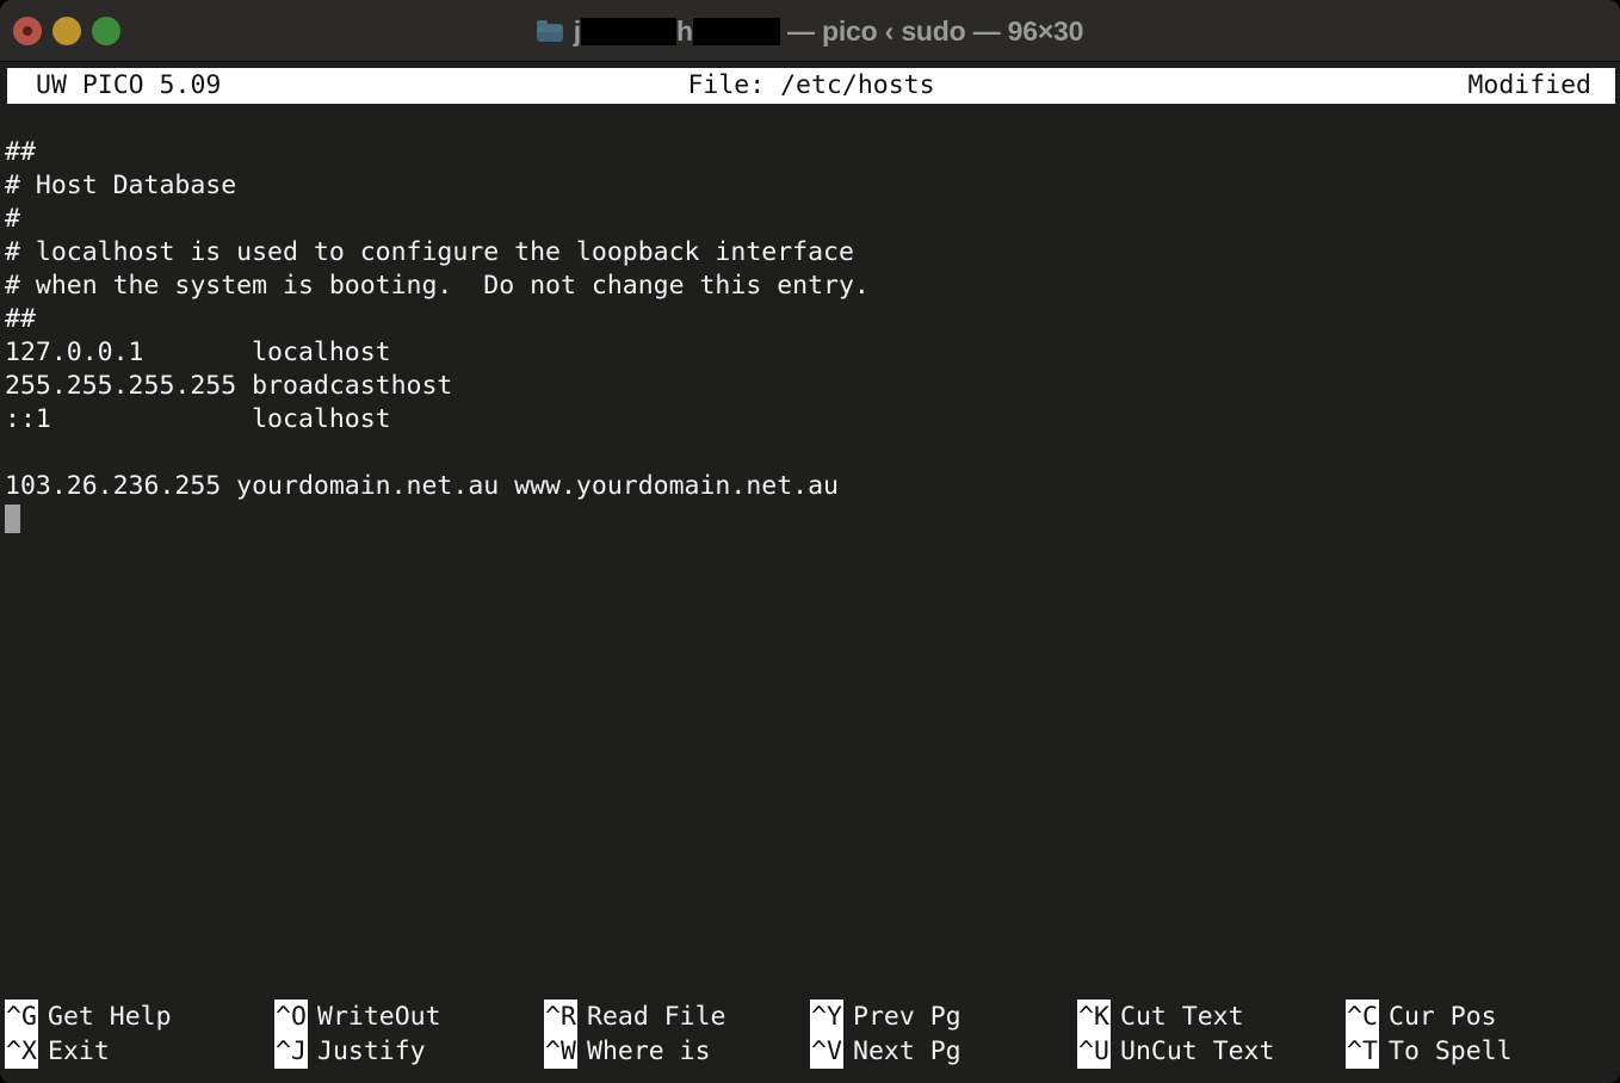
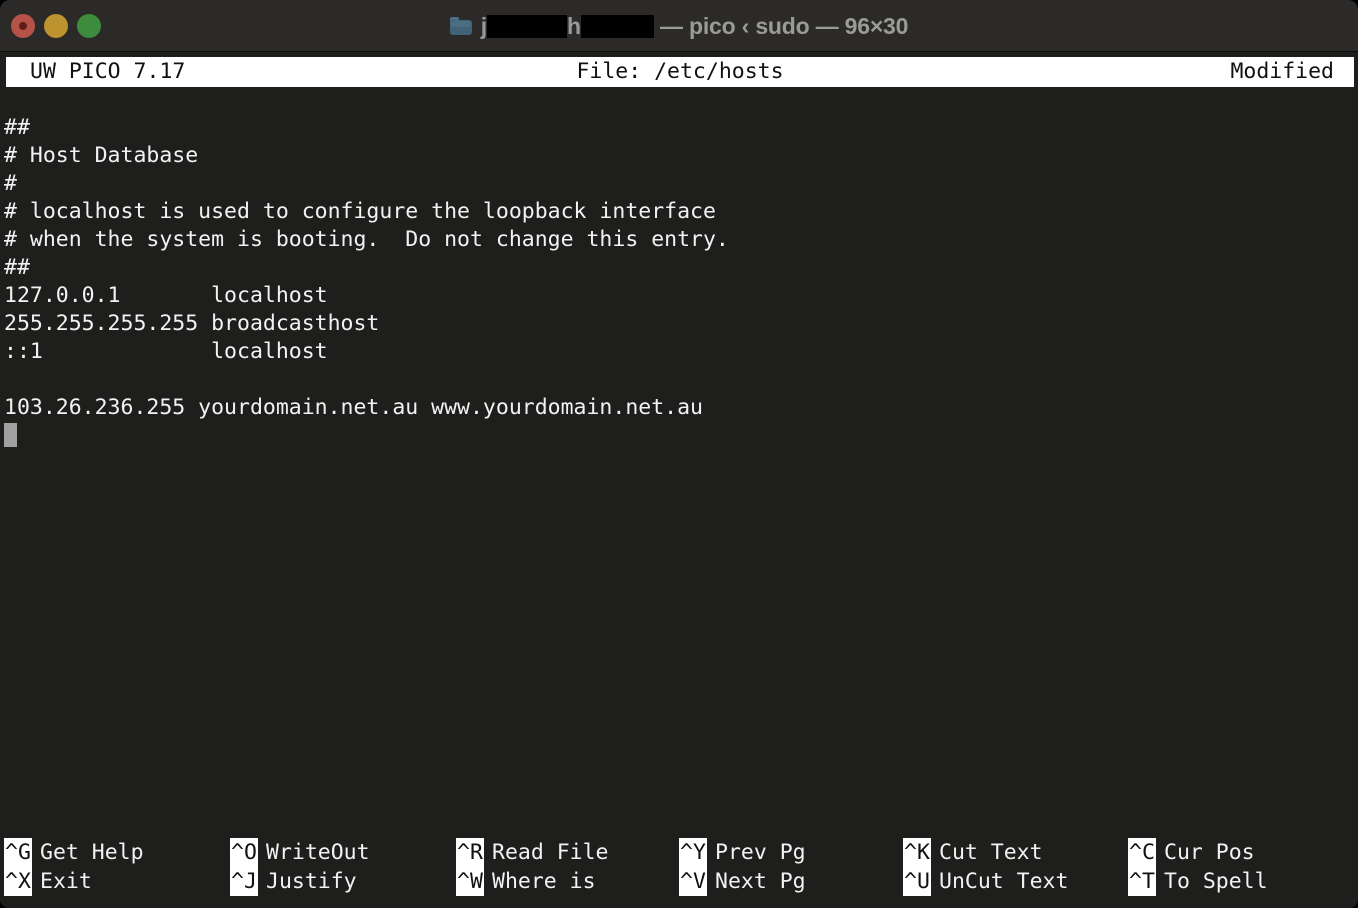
  j
  h
  — pico ‹ sudo — 96×30
- UW PICO 5.09
+ UW PICO 7.17
  File: /etc/hosts
  Modified
  ##
  # Host Database
  #
  # localhost is used to configure the loopback interface
  # when the system is booting. Do not change this entry.
  ##
  127.0.0.1 localhost
  255.255.255.255 broadcasthost
  ::1 localhost
  103.26.236.255 yourdomain.net.au www.yourdomain.net.au
  ^G
  Get Help
  ^O
  WriteOut
  ^R
  Read File
  ^Y
  Prev Pg
  ^K
  Cut Text
  ^C
  Cur Pos
  ^X
  Exit
  ^J
  Justify
  ^W
  Where is
  ^V
  Next Pg
  ^U
  UnCut Text
  ^T
  To Spell
